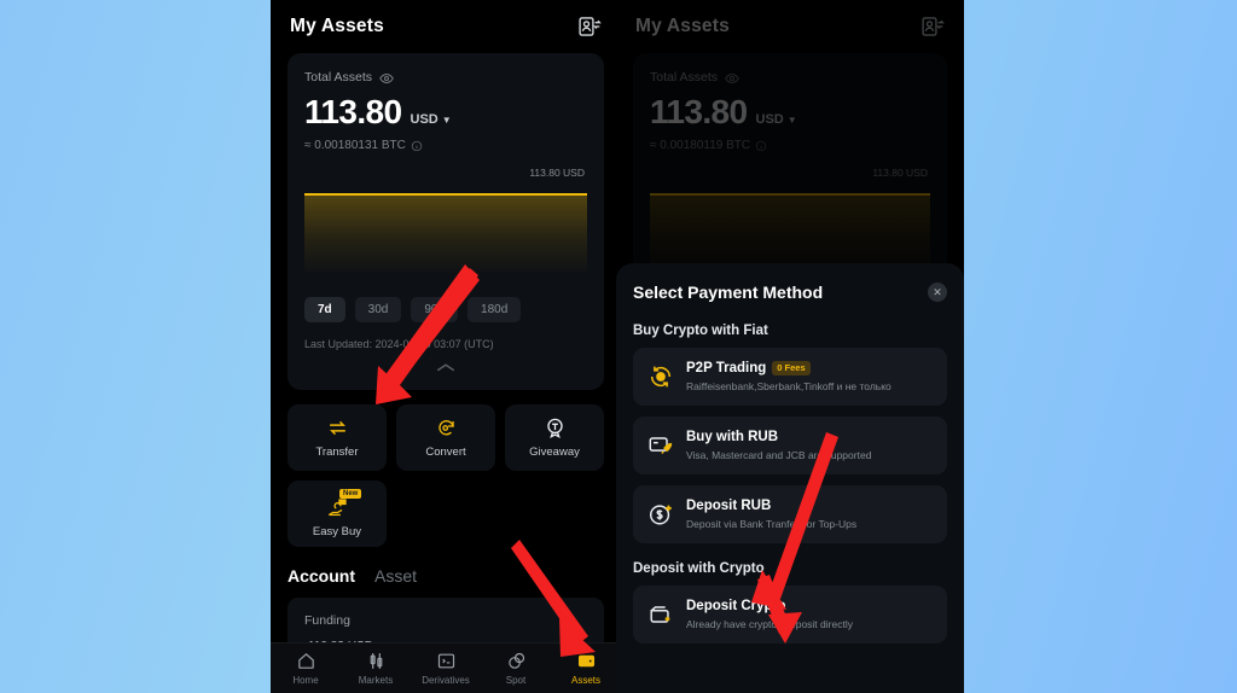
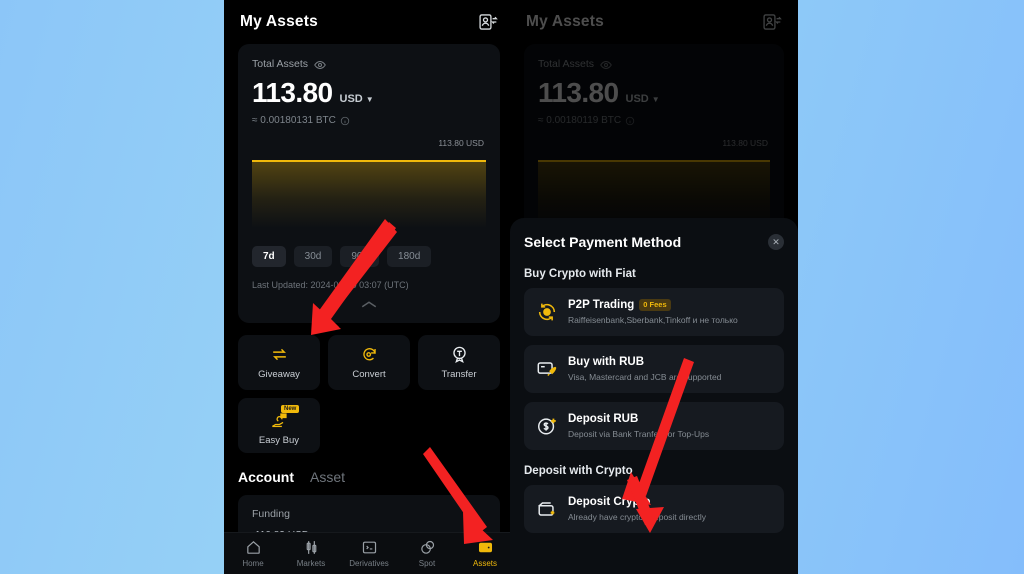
  My Assets
  Total Assets
  113.80
  USD
  ▼
  ≈ 0.00180131 BTC
  113.80 USD
  7d
  30d
  180d
  Last Updated: 2024-0 03:07 (UTC)
- Transfer
+ Giveaway
  Convert
- Giveaway
+ Transfer
  Easy Buy
  Account
  Asset
  Funding
  Home
  Markets
  Derivatives
  Spot
  Assets
  My Assets
  Total Assets
  113.80
  USD
  ▼
  ≈ 0.00180119 BTC
  113.80 USD
  Select Payment Method
  ✕
  Buy Crypto with Fiat
  P2P Trading
  0 Fees
  Raiffeisenbank,Sberbank,Tinkoff и не только
  Buy with RUB
  Visa, Mastercard and JCB arupported
  Deposit RUB
  Deposit via Bank Tranfe or Top-Ups
  Deposit with Crypto
  Deposit Cry
  Already have cryptposit directly
